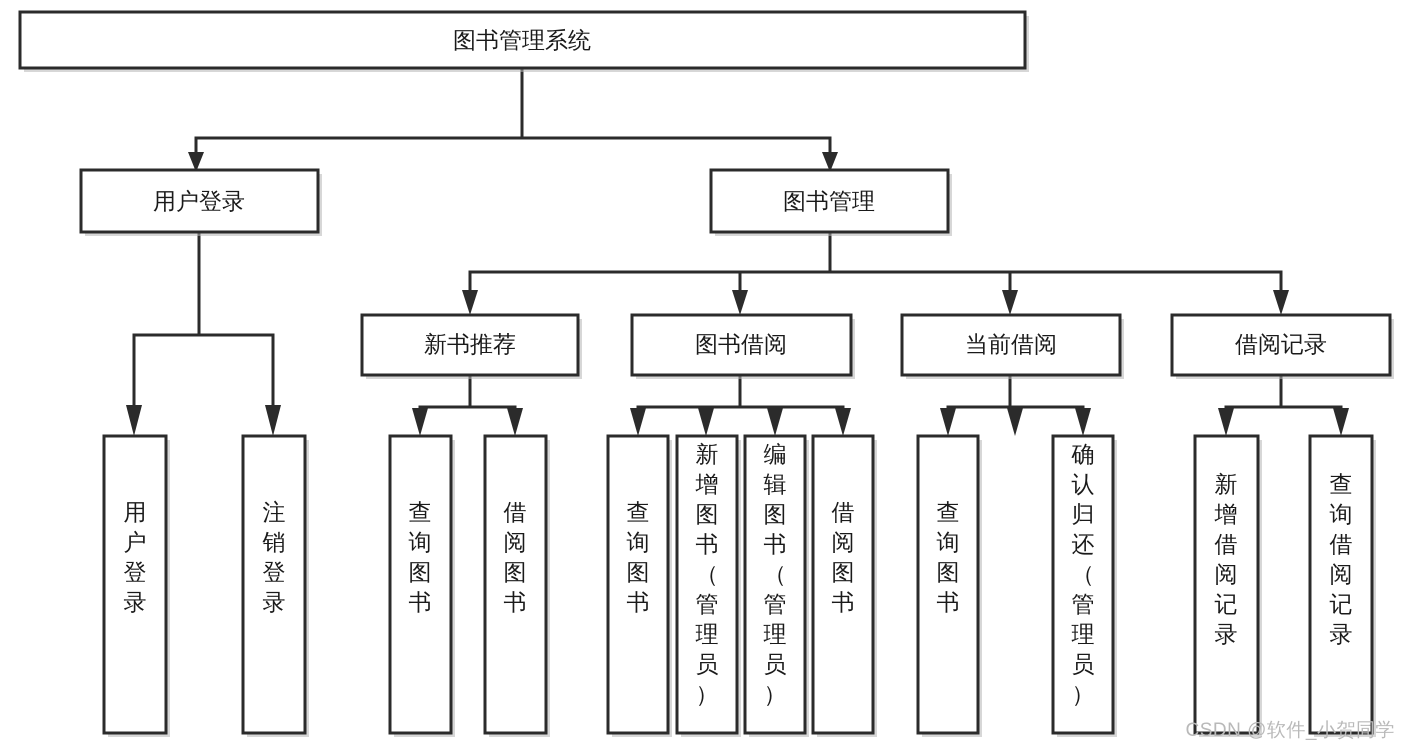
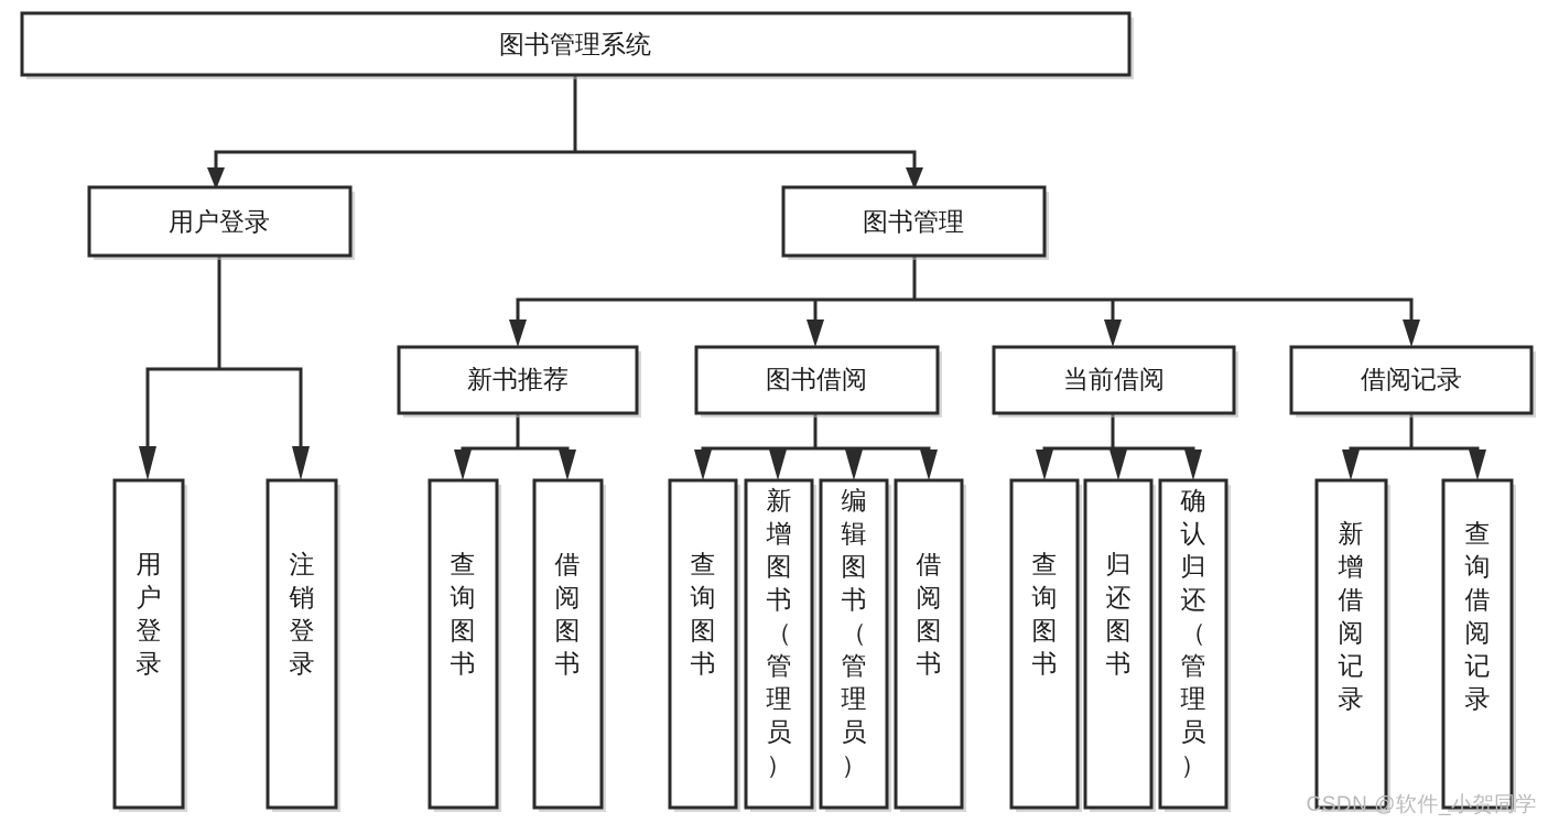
  图书管理系统
  用户登录
  图书管理
  新书推荐
  图书借阅
  当前借阅
  借阅记录
  用户登录
  注销登录
  查询图书
  借阅图书
  查询图书
  新增图书（管理员）
  编辑图书（管理员）
  借阅图书
  查询图书
+ 归还图书
  确认归还（管理员）
  新增借阅记录
  查询借阅记录
  CSDN @软件_小贺同学
